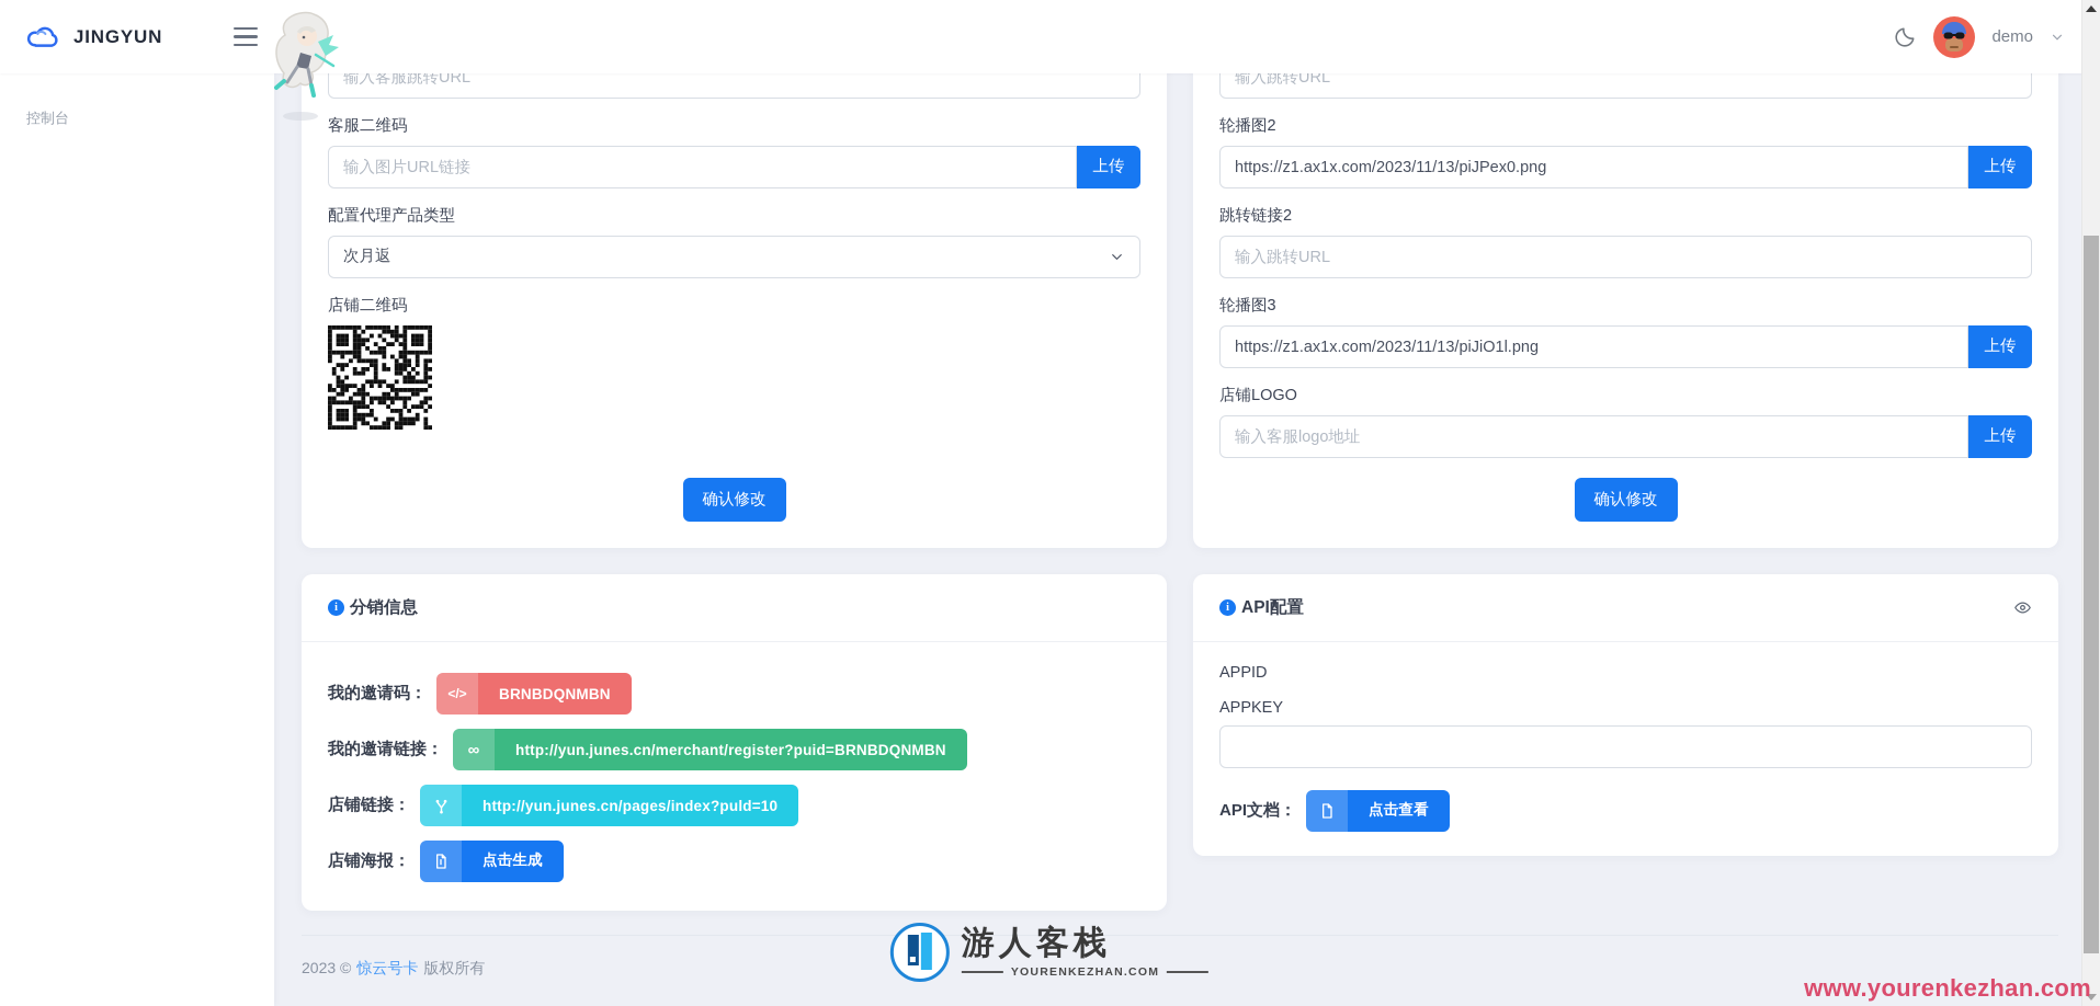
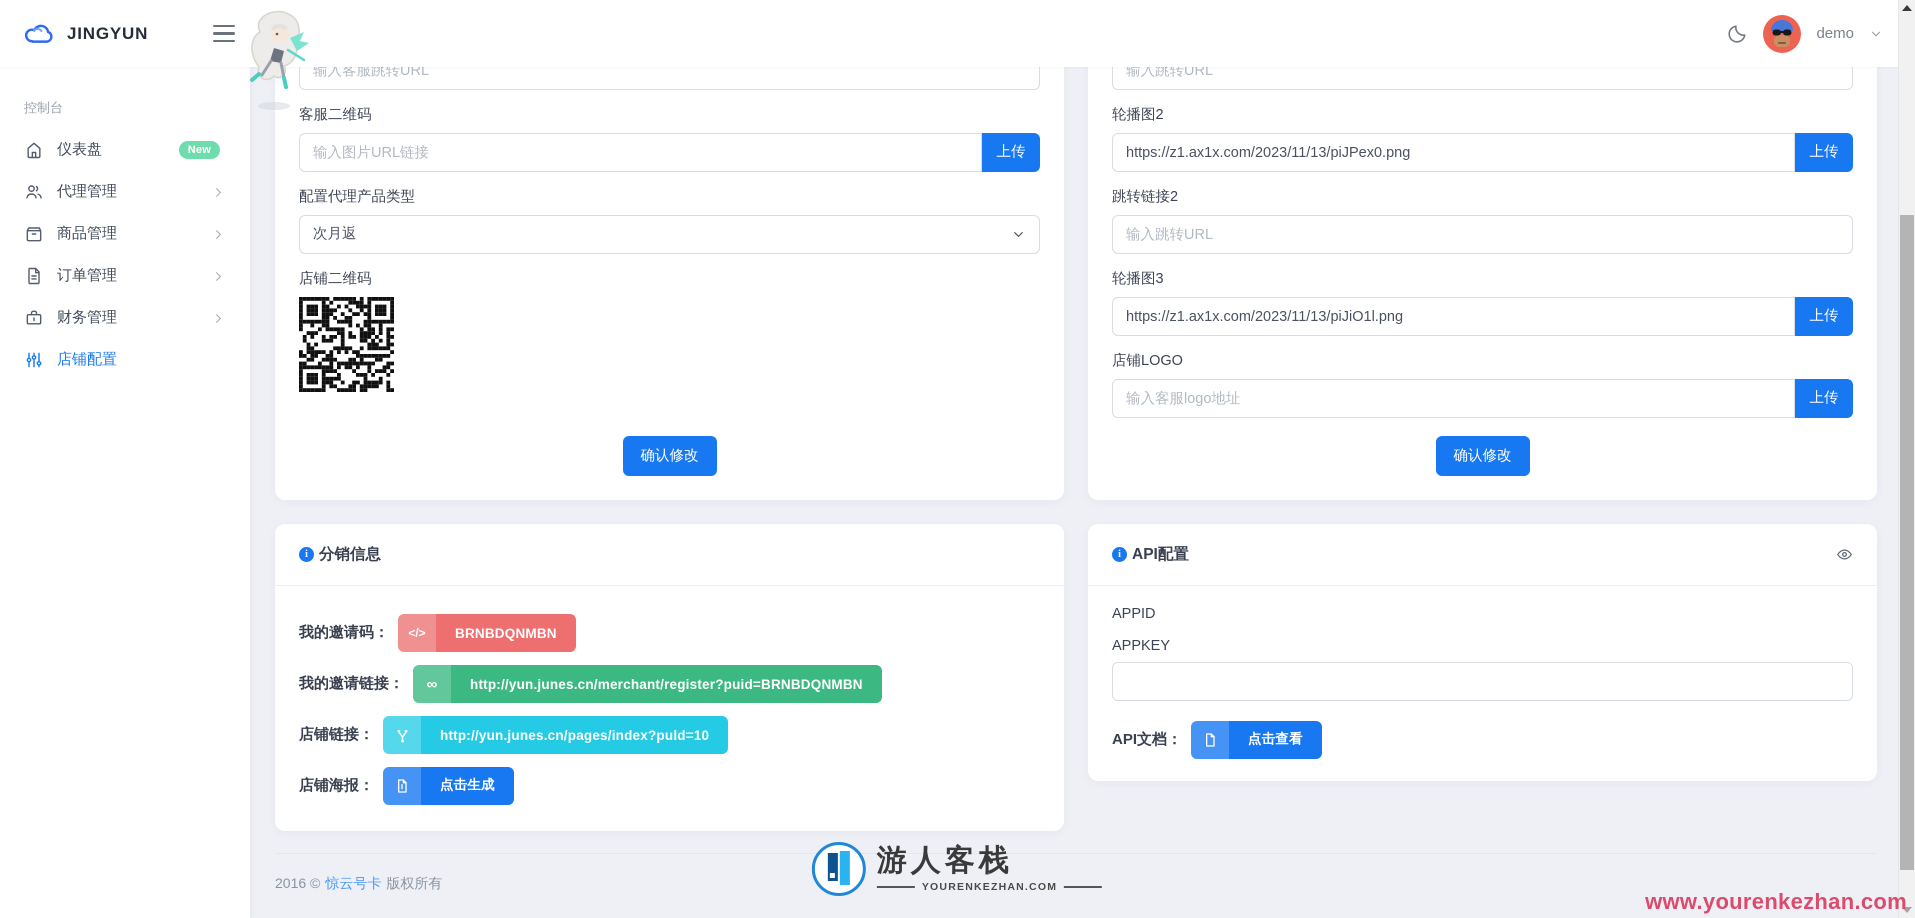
  JINGYUN
  demo
  控制台
+ 仪表盘
+ New
+ 代理管理
+ 商品管理
+ 订单管理
+ 财务管理
+ 店铺配置
  输入客服跳转URL
  客服二维码
  输入图片URL链接
  上传
  配置代理产品类型
  次月返
  店铺二维码
  确认修改
  i
  分销信息
  我的邀请码：
  </>
  BRNBDQNMBN
  我的邀请链接：
  ∞
  http://yun.junes.cn/merchant/register?puid=BRNBDQNMBN
  店铺链接：
  http://yun.junes.cn/pages/index?puld=10
  店铺海报：
  点击生成
  输入跳转URL
  轮播图2
  https://z1.ax1x.com/2023/11/13/piJPex0.png
  上传
  跳转链接2
  输入跳转URL
  轮播图3
  https://z1.ax1x.com/2023/11/13/piJiO1l.png
  上传
  店铺LOGO
  输入客服logo地址
  上传
  确认修改
  i
  API配置
  APPID
  APPKEY
  API文档：
  点击查看
- 2023 ©
+ 2016 ©
  惊云号卡
  版权所有
  游人客栈
  YOURENKEZHAN.COM
  www.yourenkezhan.com
